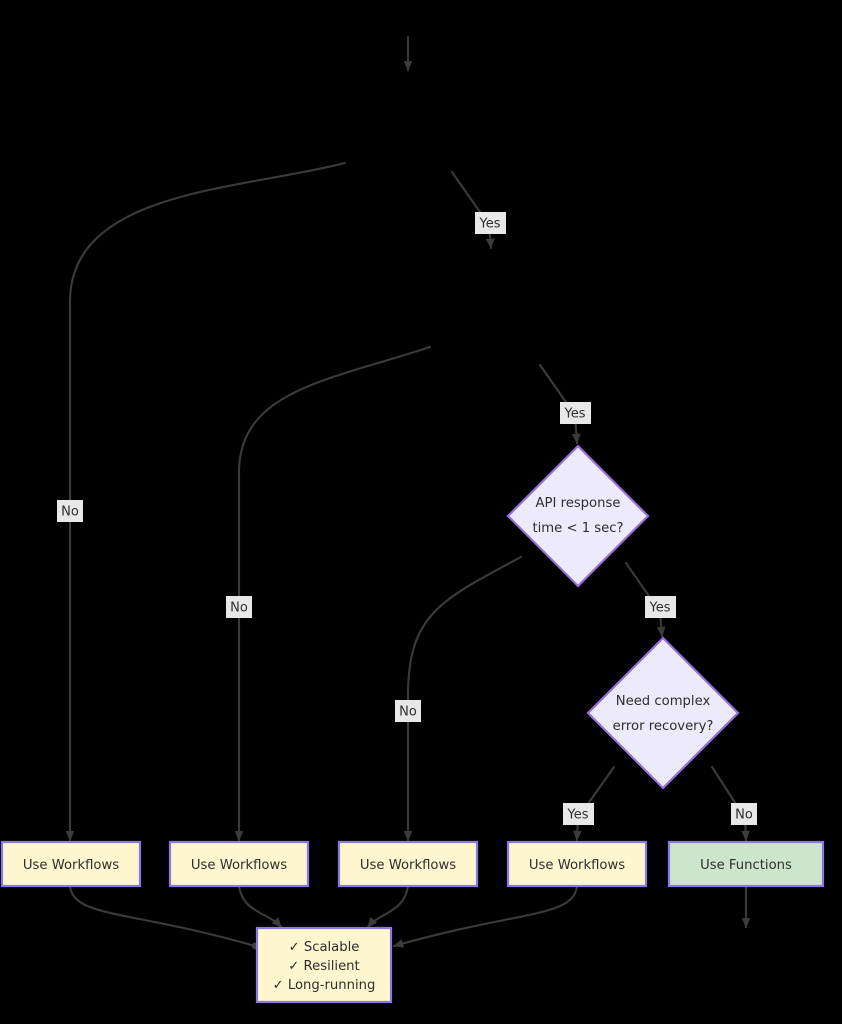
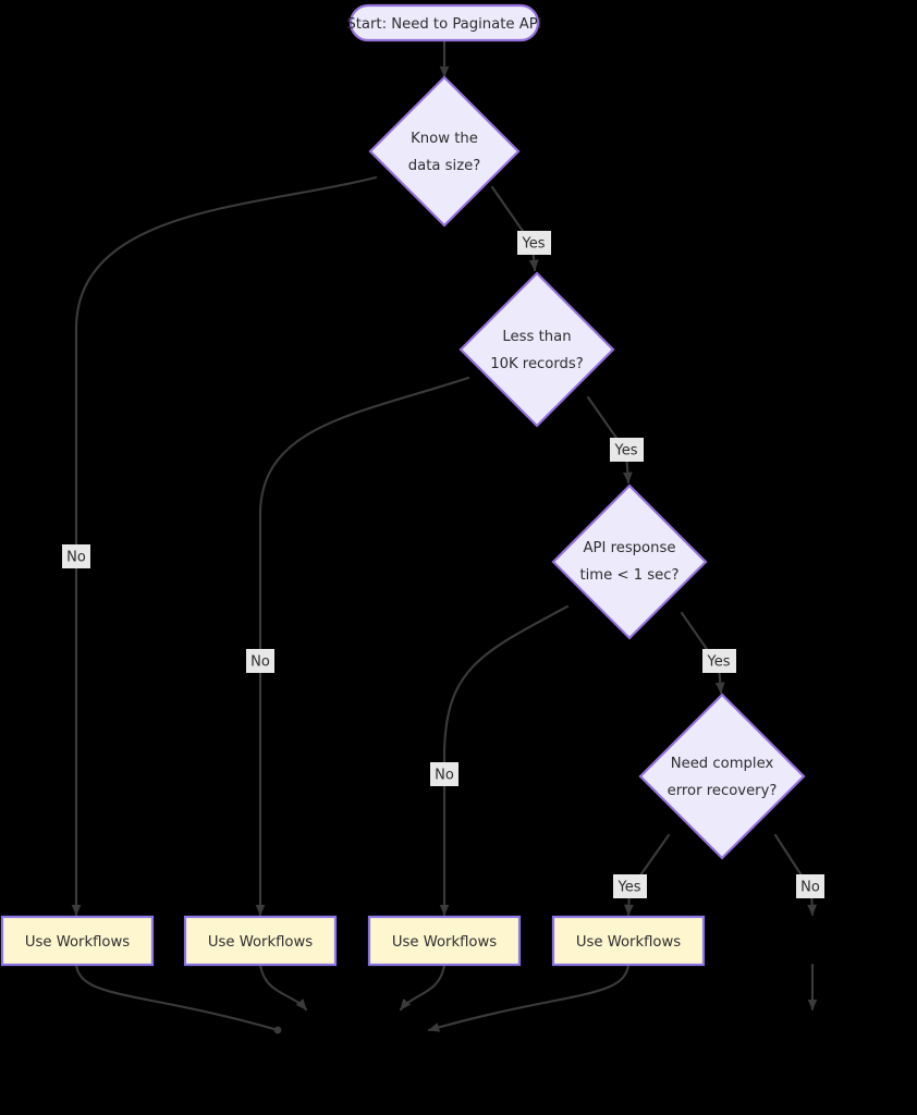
+ Start: Need to Paginate API
+ Know the
+ data size?
+ Less than
+ 10K records?
  API response
  time < 1 sec?
  Need complex
  error recovery?
  Use Workflows
  Use Workflows
  Use Workflows
  Use Workflows
- Use Functions
- ✓ Scalable
- ✓ Resilient
- ✓ Long-running
  Yes
  No
  Yes
  No
  Yes
  No
  Yes
  No
